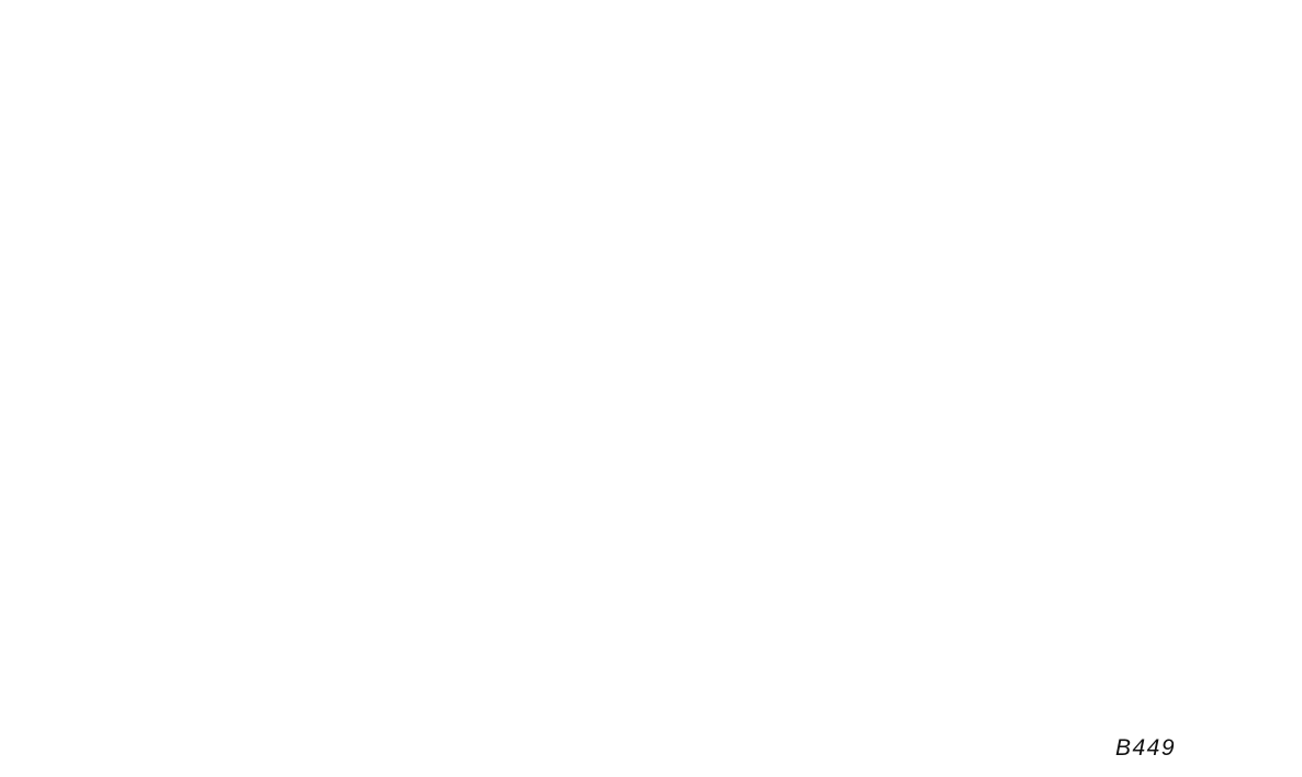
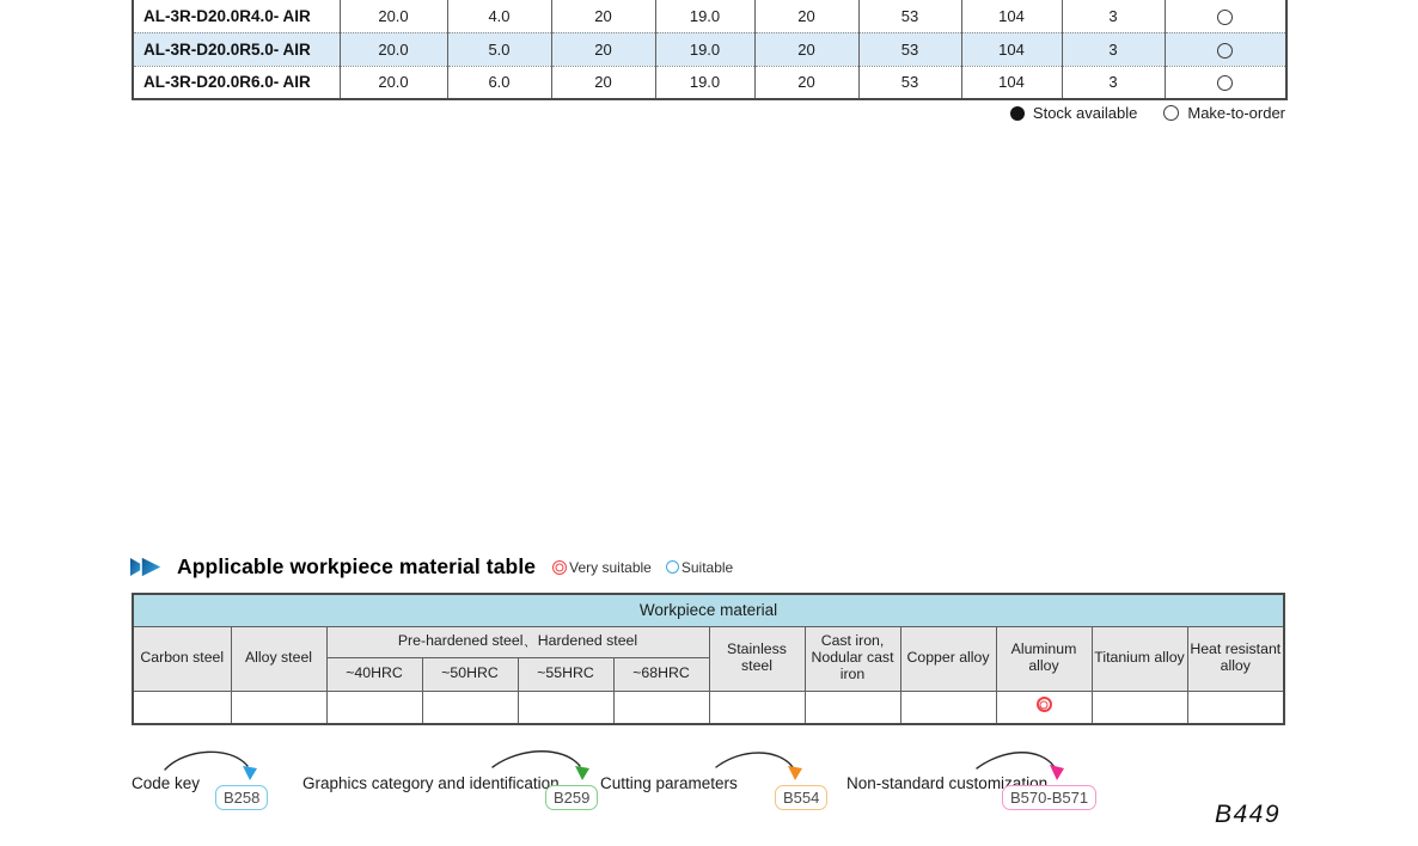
+ AL-3R-D20.0R4.0- AIR	20.0	4.0	20	19.0	20	53	104	3
+ AL-3R-D20.0R5.0- AIR	20.0	5.0	20	19.0	20	53	104	3
+ AL-3R-D20.0R6.0- AIR	20.0	6.0	20	19.0	20	53	104	3
+ Stock available
+ Make-to-order
+ Applicable workpiece material table
+ Very suitable
+ Suitable
+ Workpiece material
+ Carbon steel	Alloy steel	Pre-hardened steel、Hardened steel	Stainless steel	Cast iron, Nodular cast iron	Copper alloy	Aluminum alloy	Titanium alloy	Heat resistant alloy
+ ~40HRC	~50HRC	~55HRC	~68HRC
+ Code key
+ B258
+ Graphics category and identification
+ B259
+ Cutting parameters
+ B554
+ Non-standard customization
+ B570-B571
  B449
